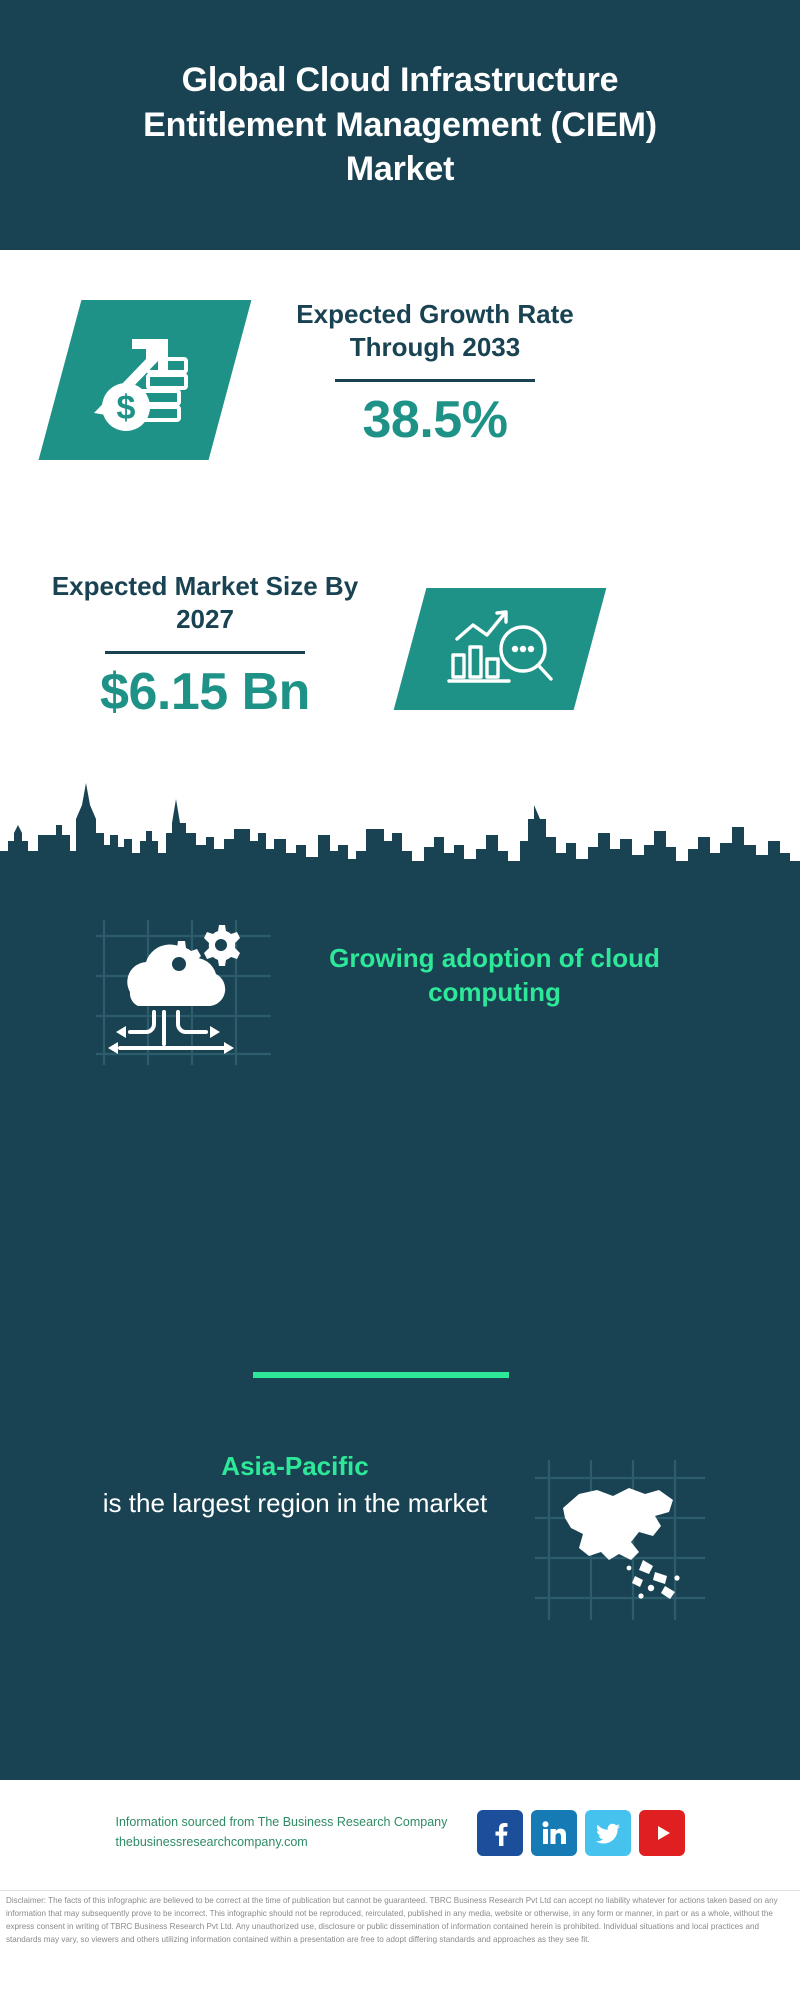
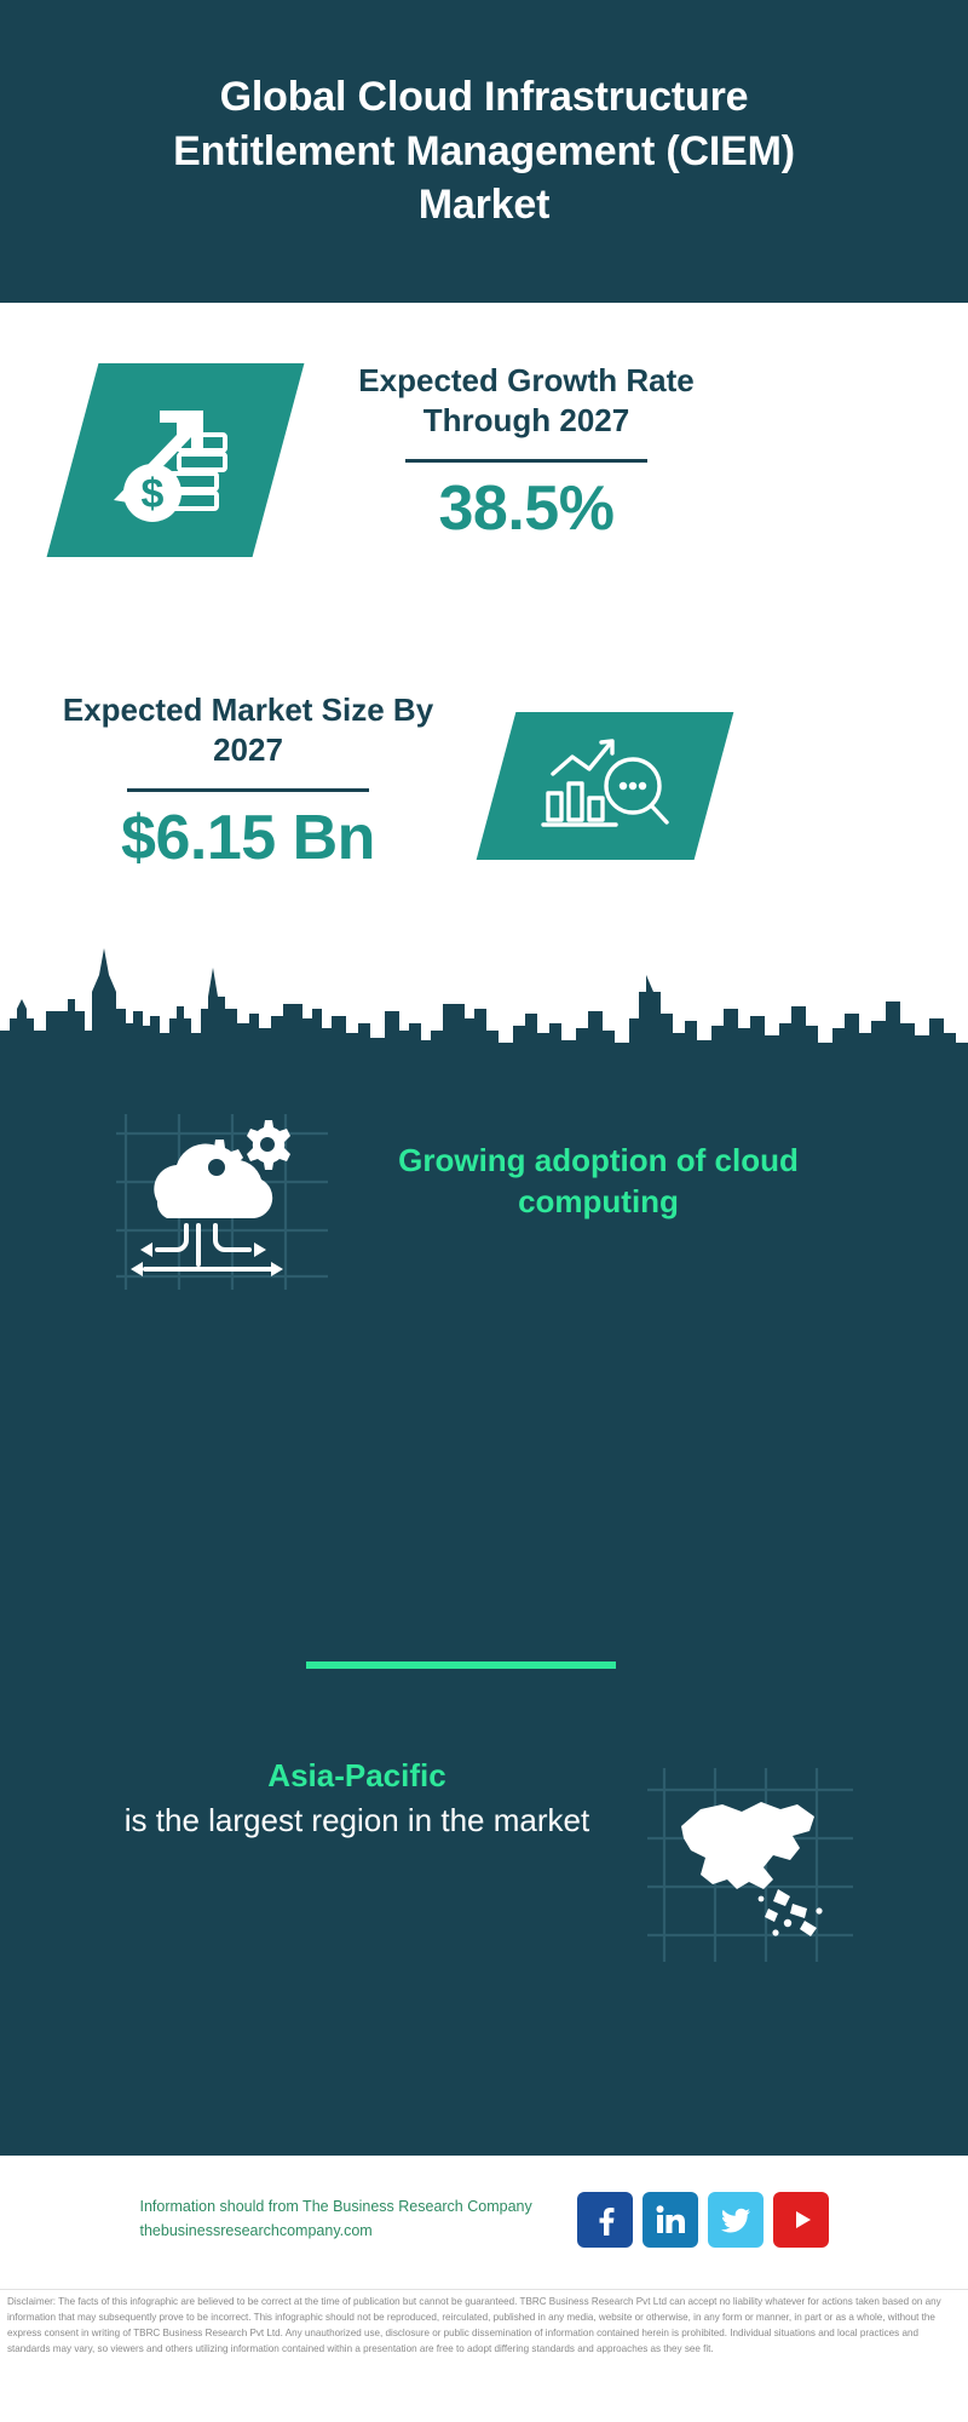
  Global Cloud Infrastructure Entitlement Management (CIEM) Market
- Expected Growth Rate Through 2033
+ Expected Growth Rate Through 2027
  38.5%
  Expected Market Size By 2027
  $6.15 Bn
  Growing adoption of cloud computing
  Asia-Pacific
  is the largest region in the market
- Information sourced from The Business Research Company
+ Information should from The Business Research Company
  thebusinessresearchcompany.com
  Disclaimer: The facts of this infographic are believed to be correct at the time of publication but cannot be guaranteed. TBRC Business Research Pvt Ltd can accept no liability whatever for actions taken based on any information that may subsequently prove to be incorrect. This infographic should not be reproduced, reirculated, published in any media, website or otherwise, in any form or manner, in part or as a whole, without the express consent in writing of TBRC Business Research Pvt Ltd. Any unauthorized use, disclosure or public dissemination of information contained herein is prohibited. Individual situations and local practices and standards may vary, so viewers and others utilizing information contained within a presentation are free to adopt differing standards and approaches as they see fit.
